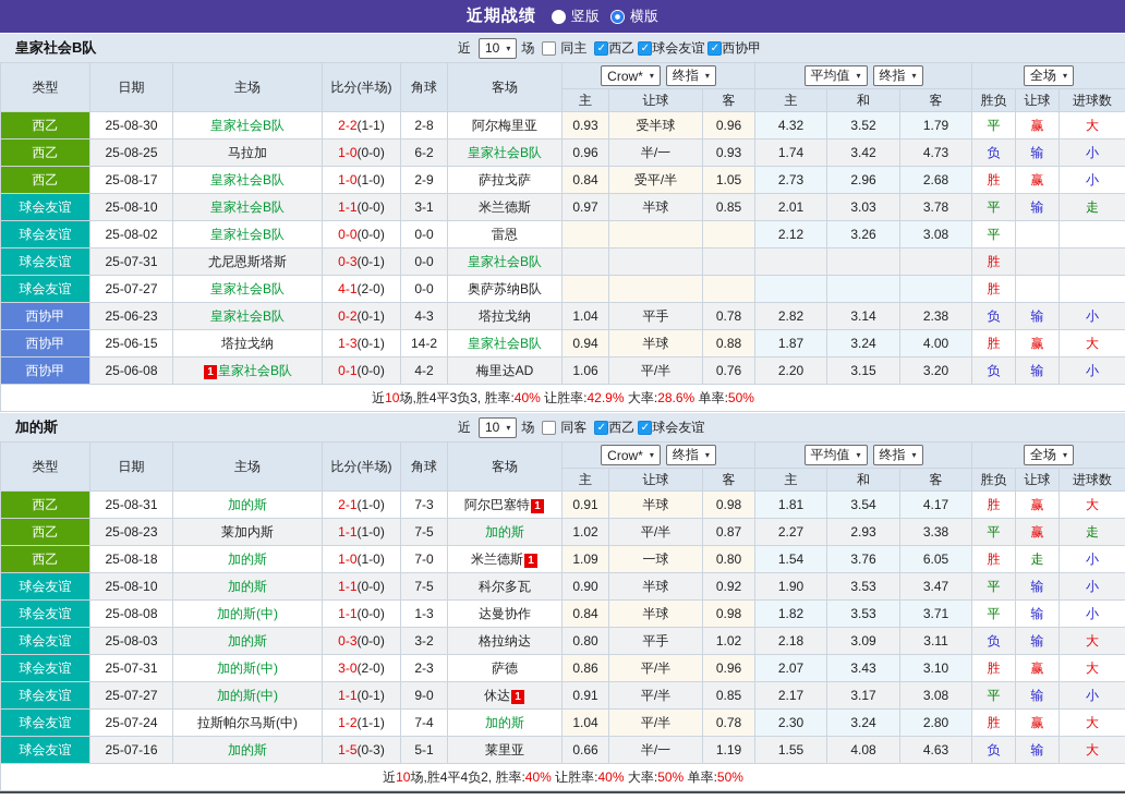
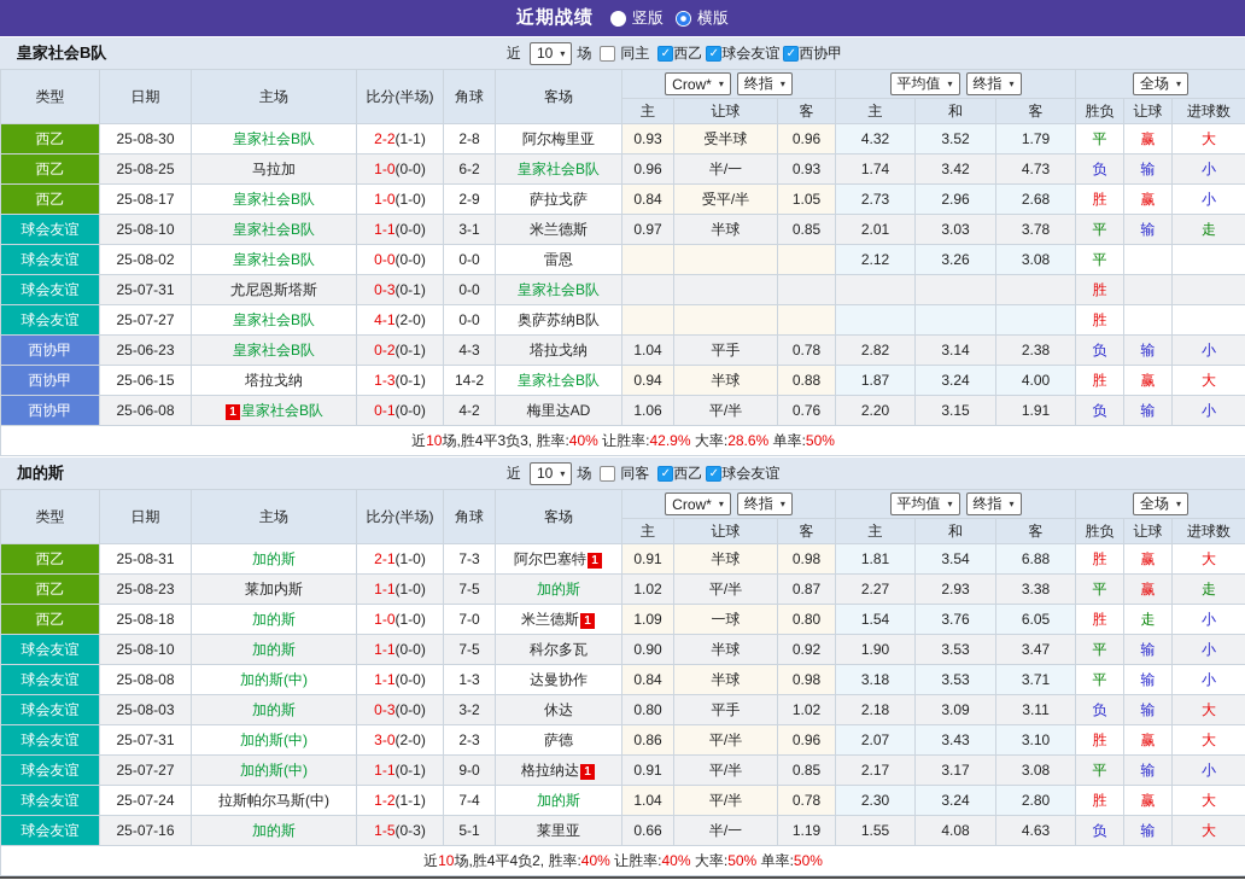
  近期战绩
  竖版
  横版
  皇家社会B队
  近
  10
  ▾
  场
  同主
  ✓
  西乙
  ✓
  球会友谊
  ✓
  西协甲
  类型	日期	主场	比分(半场)	角球	客场	Crow* ▾ 终指 ▾	平均值 ▾ 终指 ▾	全场 ▾
  主	让球	客	主	和	客	胜负	让球	进球数
  西乙	25-08-30	皇家社会B队	2-2(1-1)	2-8	阿尔梅里亚	0.93	受半球	0.96	4.32	3.52	1.79	平	赢	大
  西乙	25-08-25	马拉加	1-0(0-0)	6-2	皇家社会B队	0.96	半/一	0.93	1.74	3.42	4.73	负	输	小
  西乙	25-08-17	皇家社会B队	1-0(1-0)	2-9	萨拉戈萨	0.84	受平/半	1.05	2.73	2.96	2.68	胜	赢	小
  球会友谊	25-08-10	皇家社会B队	1-1(0-0)	3-1	米兰德斯	0.97	半球	0.85	2.01	3.03	3.78	平	输	走
  球会友谊	25-08-02	皇家社会B队	0-0(0-0)	0-0	雷恩				2.12	3.26	3.08	平
  球会友谊	25-07-31	尤尼恩斯塔斯	0-3(0-1)	0-0	皇家社会B队							胜
  球会友谊	25-07-27	皇家社会B队	4-1(2-0)	0-0	奥萨苏纳B队							胜
  西协甲	25-06-23	皇家社会B队	0-2(0-1)	4-3	塔拉戈纳	1.04	平手	0.78	2.82	3.14	2.38	负	输	小
  西协甲	25-06-15	塔拉戈纳	1-3(0-1)	14-2	皇家社会B队	0.94	半球	0.88	1.87	3.24	4.00	胜	赢	大
- 西协甲	25-06-08	1 皇家社会B队	0-1(0-0)	4-2	梅里达AD	1.06	平/半	0.76	2.20	3.15	3.20	负	输	小
+ 西协甲	25-06-08	1 皇家社会B队	0-1(0-0)	4-2	梅里达AD	1.06	平/半	0.76	2.20	3.15	1.91	负	输	小
  近10场,胜4平3负3, 胜率:40% 让胜率:42.9% 大率:28.6% 单率:50%
  加的斯
  近
  10
  ▾
  场
  同客
  ✓
  西乙
  ✓
  球会友谊
  类型	日期	主场	比分(半场)	角球	客场	Crow* ▾ 终指 ▾	平均值 ▾ 终指 ▾	全场 ▾
  主	让球	客	主	和	客	胜负	让球	进球数
- 西乙	25-08-31	加的斯	2-1(1-0)	7-3	阿尔巴塞特 1	0.91	半球	0.98	1.81	3.54	4.17	胜	赢	大
+ 西乙	25-08-31	加的斯	2-1(1-0)	7-3	阿尔巴塞特 1	0.91	半球	0.98	1.81	3.54	6.88	胜	赢	大
  西乙	25-08-23	莱加内斯	1-1(1-0)	7-5	加的斯	1.02	平/半	0.87	2.27	2.93	3.38	平	赢	走
  西乙	25-08-18	加的斯	1-0(1-0)	7-0	米兰德斯 1	1.09	一球	0.80	1.54	3.76	6.05	胜	走	小
  球会友谊	25-08-10	加的斯	1-1(0-0)	7-5	科尔多瓦	0.90	半球	0.92	1.90	3.53	3.47	平	输	小
- 球会友谊	25-08-08	加的斯(中)	1-1(0-0)	1-3	达曼协作	0.84	半球	0.98	1.82	3.53	3.71	平	输	小
+ 球会友谊	25-08-08	加的斯(中)	1-1(0-0)	1-3	达曼协作	0.84	半球	0.98	3.18	3.53	3.71	平	输	小
- 球会友谊	25-08-03	加的斯	0-3(0-0)	3-2	格拉纳达	0.80	平手	1.02	2.18	3.09	3.11	负	输	大
+ 球会友谊	25-08-03	加的斯	0-3(0-0)	3-2	休达	0.80	平手	1.02	2.18	3.09	3.11	负	输	大
  球会友谊	25-07-31	加的斯(中)	3-0(2-0)	2-3	萨德	0.86	平/半	0.96	2.07	3.43	3.10	胜	赢	大
- 球会友谊	25-07-27	加的斯(中)	1-1(0-1)	9-0	休达 1	0.91	平/半	0.85	2.17	3.17	3.08	平	输	小
+ 球会友谊	25-07-27	加的斯(中)	1-1(0-1)	9-0	格拉纳达 1	0.91	平/半	0.85	2.17	3.17	3.08	平	输	小
  球会友谊	25-07-24	拉斯帕尔马斯(中)	1-2(1-1)	7-4	加的斯	1.04	平/半	0.78	2.30	3.24	2.80	胜	赢	大
  球会友谊	25-07-16	加的斯	1-5(0-3)	5-1	莱里亚	0.66	半/一	1.19	1.55	4.08	4.63	负	输	大
  近10场,胜4平4负2, 胜率:40% 让胜率:40% 大率:50% 单率:50%
